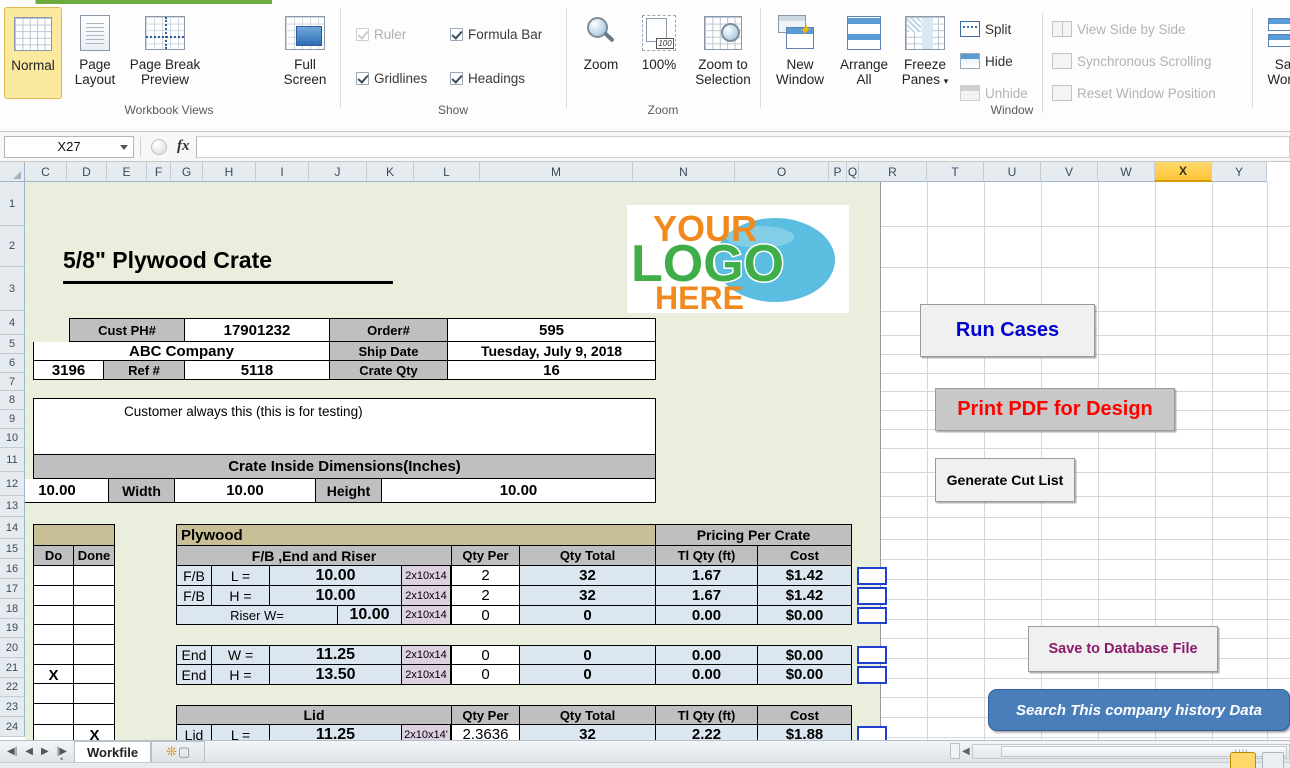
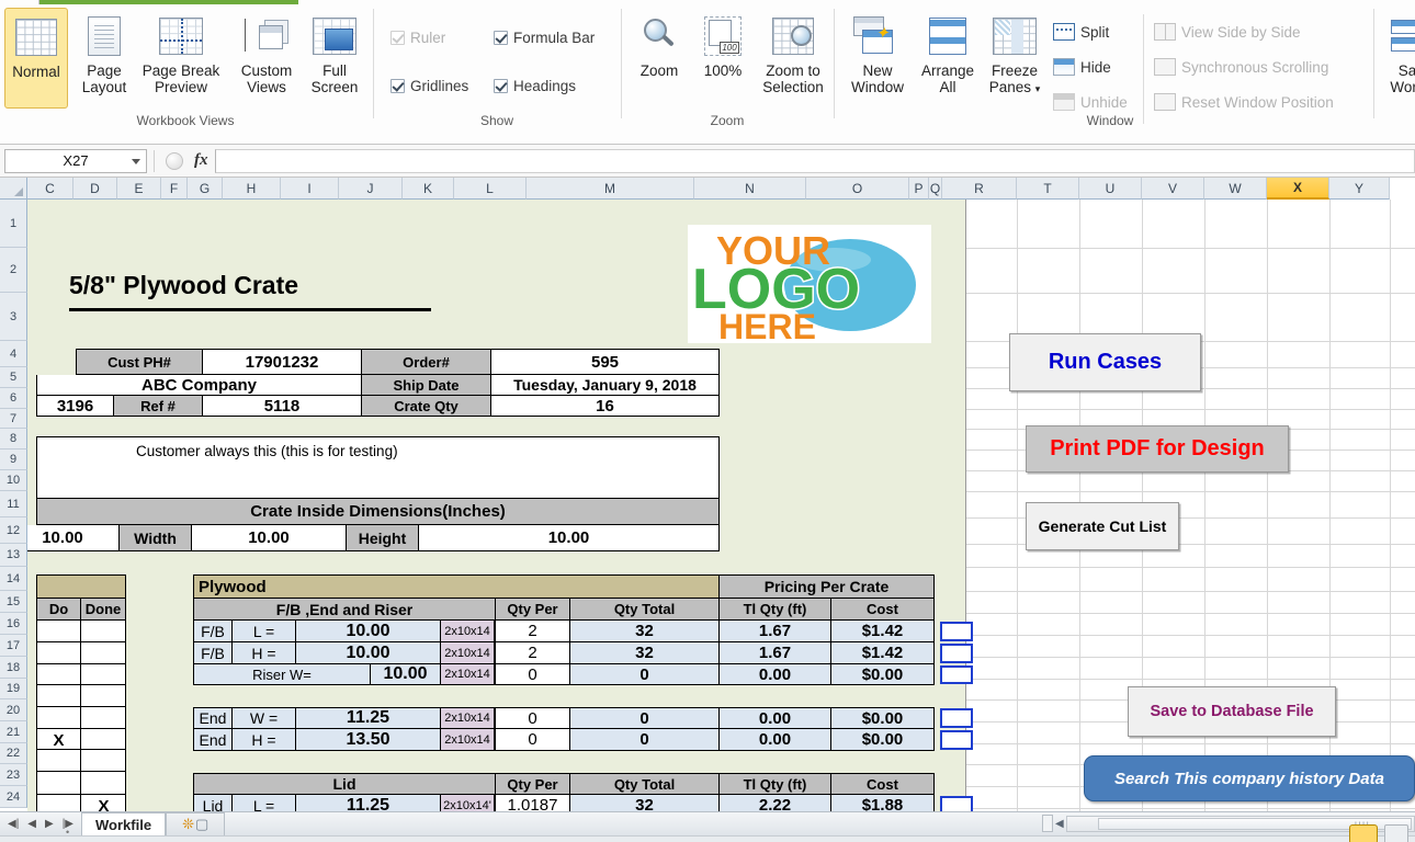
  Normal
  Page
  Layout
  Page Break
  Preview
+ Custom
+ Views
  Full
  Screen
  Workbook Views
  Ruler
  Formula Bar
  Gridlines
  Headings
  Show
  Zoom
  100
  100%
  Zoom to
  Selection
  Zoom
  ✦
  New
  Window
  Arrange
  All
  Freeze
  Panes ▾
  Split
  Hide
  Unhide
  View Side by Side
  Synchronous Scrolling
  Reset Window Position
  Window
  Sa
  X27
  fx
  C
  D
  E
  F
  G
  H
  I
  J
  K
  L
  M
  N
  O
  P
  Q
  R
  T
  U
  V
  W
  X
  Y
  1
  2
  3
  4
  5
  6
  7
  8
  9
  10
  11
  12
  13
  14
  15
  16
  17
  18
  19
  20
  21
  22
  23
  24
  5/8" Plywood Crate
  YOUR
  LOGO
  HERE
  Cust PH#
  17901232
  Order#
  595
  ABC Company
  Ship Date
- Tuesday, July 9, 2018
+ Tuesday, January 9, 2018
  3196
  Ref #
  5118
  Crate Qty
  16
  Customer always this (this is for testing)
  Crate Inside Dimensions(Inches)
  10.00
  Width
  10.00
  Height
  10.00
  Do
  Done
  X
  X
  Plywood
  Pricing Per Crate
  F/B ,End and Riser
  Qty Per
  Qty Total
  Tl Qty (ft)
  Cost
  F/B
  L =
  10.00
  2x10x14
  2
  32
  1.67
  $1.42
  F/B
  H =
  10.00
  2x10x14
  2
  32
  1.67
  $1.42
  Riser W=
  10.00
  2x10x14
  0
  0
  0.00
  $0.00
  End
  W =
  11.25
  2x10x14
  0
  0
  0.00
  $0.00
  End
  H =
  13.50
  2x10x14
  0
  0
  0.00
  $0.00
  Lid
  Qty Per
  Qty Total
  Tl Qty (ft)
  Cost
  Lid
  L =
  11.25
  2x10x14'
- 2.3636
+ 1.0187
  32
  2.22
  $1.88
  Run Cases
  Print PDF for Design
  Generate Cut List
  Save to Database File
  Search This company history Data
  ◀|
  ◀
  ▶
  |▶
  Workfile
  ❊
  ▢
  ◀
  •
